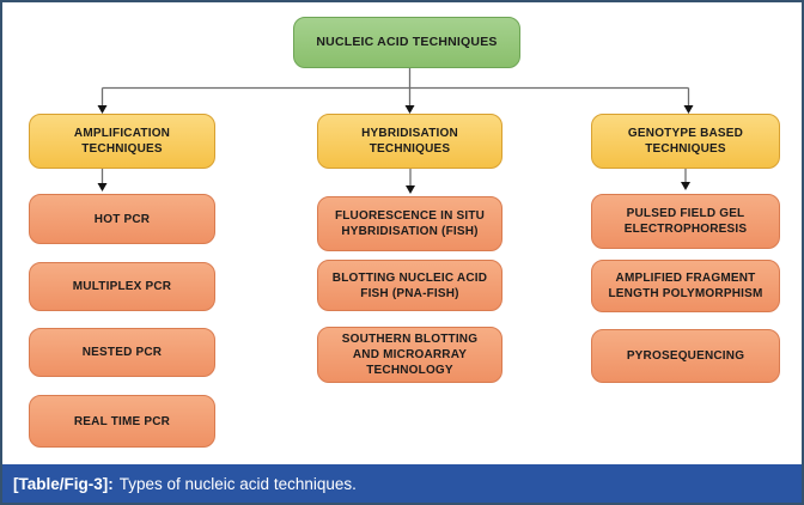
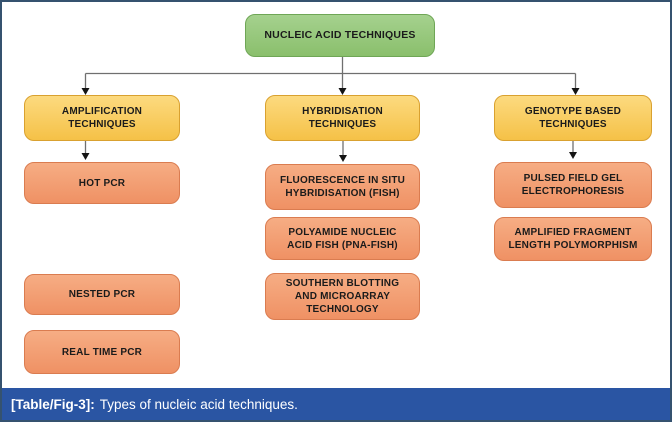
  NUCLEIC ACID TECHNIQUES
  AMPLIFICATION TECHNIQUES
  HOT PCR
- MULTIPLEX PCR
  NESTED PCR
  REAL TIME PCR
  HYBRIDISATION TECHNIQUES
  FLUORESCENCE IN SITU HYBRIDISATION (FISH)
- BLOTTING NUCLEIC ACID FISH (PNA-FISH)
+ POLYAMIDE NUCLEIC ACID FISH (PNA-FISH)
  SOUTHERN BLOTTING AND MICROARRAY TECHNOLOGY
  GENOTYPE BASED TECHNIQUES
  PULSED FIELD GEL ELECTROPHORESIS
  AMPLIFIED FRAGMENT LENGTH POLYMORPHISM
- PYROSEQUENCING
  [Table/Fig-3]:
  Types of nucleic acid techniques.
